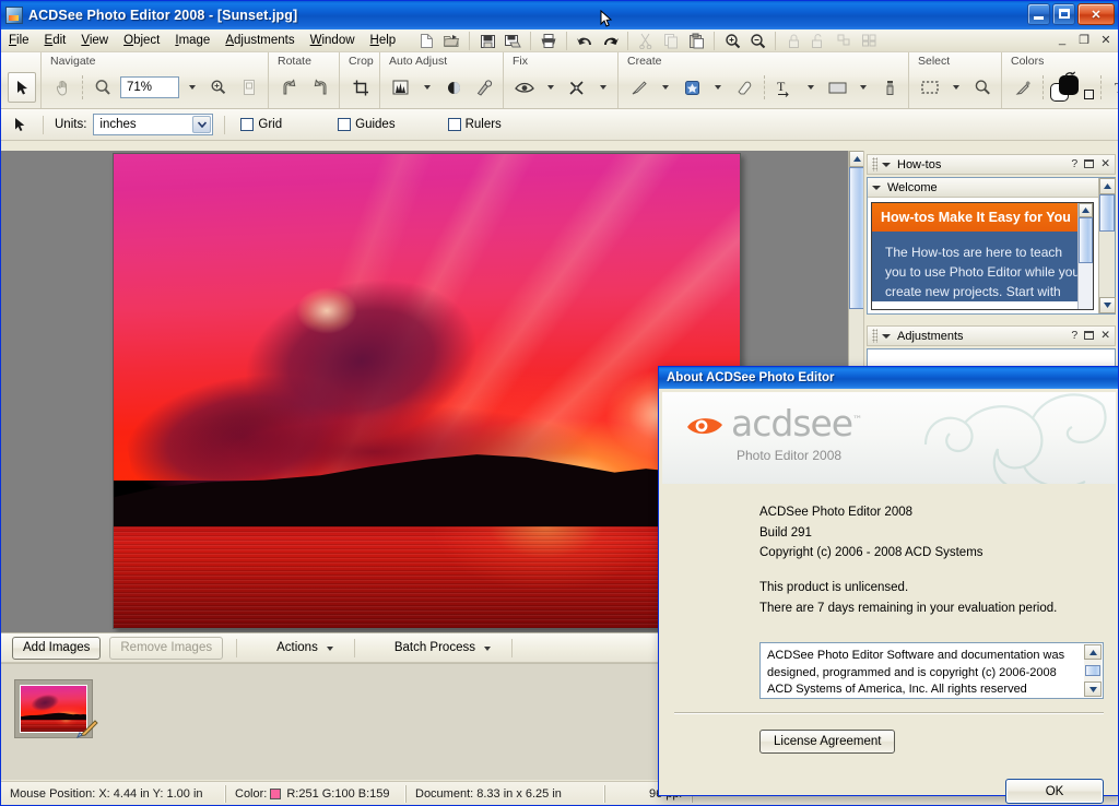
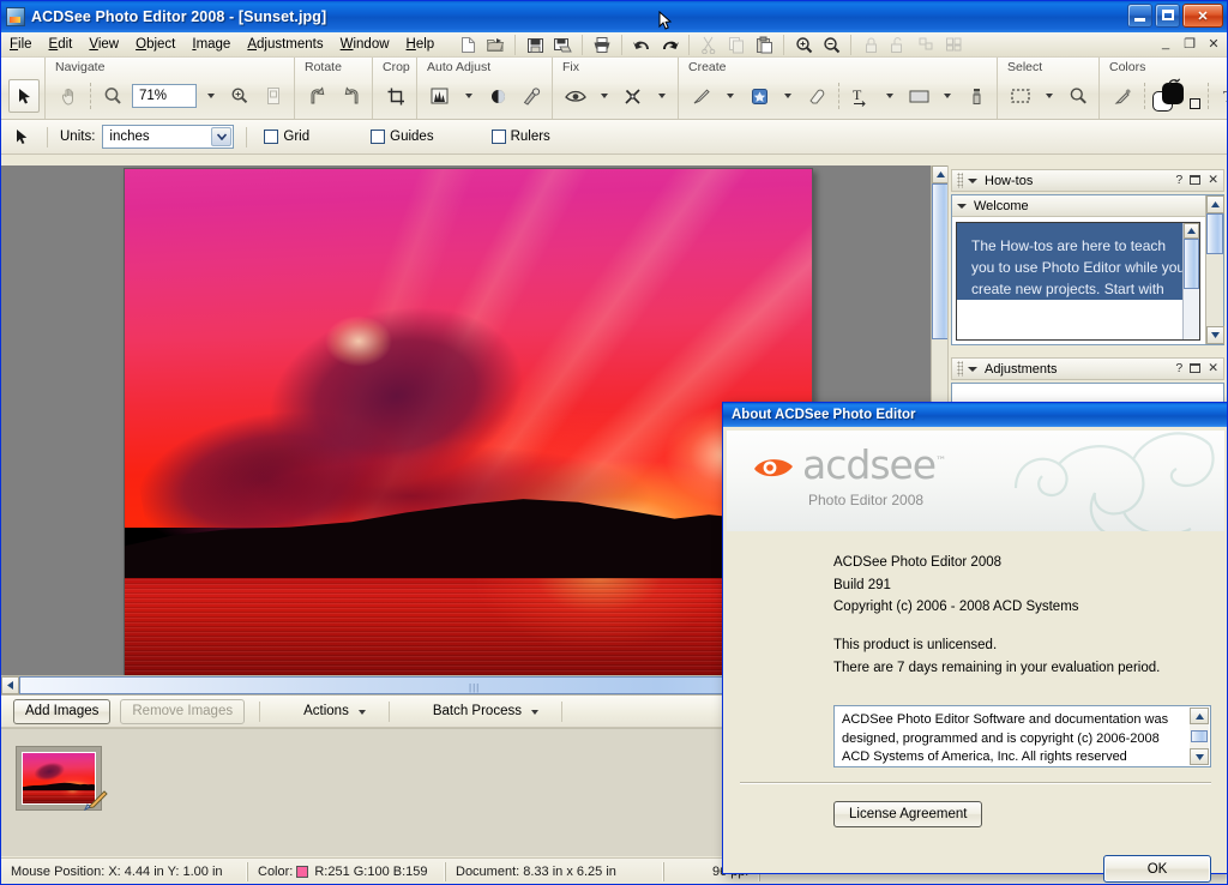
  ACDSee Photo Editor 2008 - [Sunset.jpg]
  ✕
  File
  Edit
  View
  Object
  Image
  Adjustments
  Window
  Help
  _
  ❐
  ✕
  Navigate
  71%
  Rotate
  Crop
  Auto Adjust
  Fix
  Create
  T
  Select
  Colors
  Units:
  inches
  Grid
  Guides
  Rulers
+ |||
  Add Images
  Remove Images
  Actions
  Batch Process
  How-tos
  ?
  ✕
  Welcome
- How-tos Make It Easy for You
  The How-tos are here to teach you to use Photo Editor while you create new projects. Start with
  Adjustments
  ?
  ✕
  Mouse Position: X: 4.44 in Y: 1.00 in
  Color:
  R:251 G:100 B:159
  Document: 8.33 in x 6.25 in
  About ACDSee Photo Editor
  acdsee™
  Photo Editor 2008
  ACDSee Photo Editor 2008
  Build 291
  Copyright (c) 2006 - 2008 ACD Systems
  This product is unlicensed.
  There are 7 days remaining in your evaluation period.
  ACDSee Photo Editor Software and documentation was designed, programmed and is copyright (c) 2006-2008 ACD Systems of America, Inc. All rights reserved
  License Agreement
  OK
